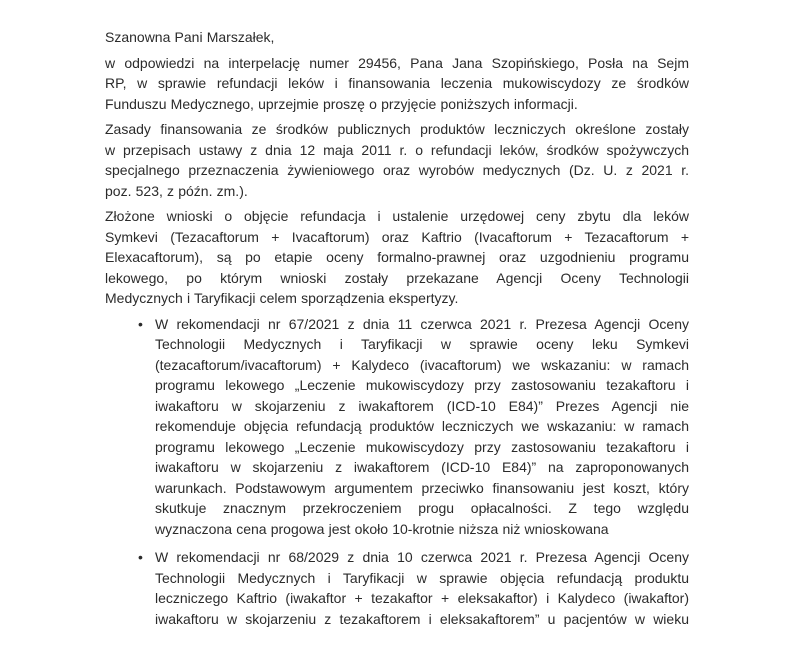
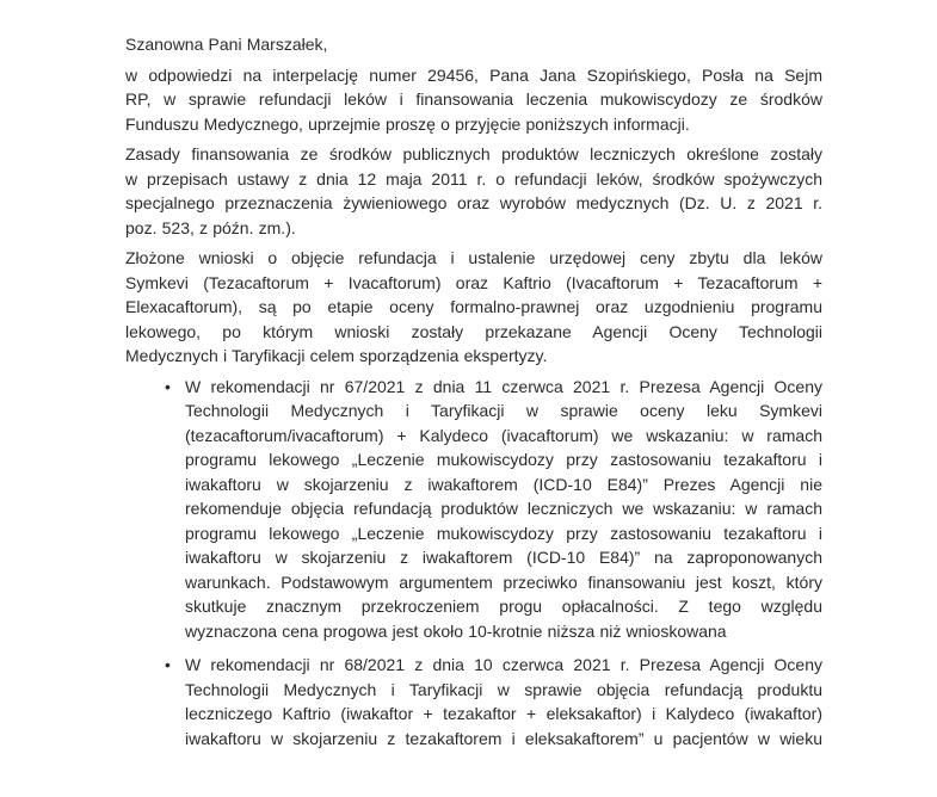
  Szanowna Pani Marszałek,
  w odpowiedzi na interpelację numer 29456, Pana Jana Szopińskiego, Posła na Sejm
  RP, w sprawie refundacji leków i finansowania leczenia mukowiscydozy ze środków
  Funduszu Medycznego, uprzejmie proszę o przyjęcie poniższych informacji.
  Zasady finansowania ze środków publicznych produktów leczniczych określone zostały
  w przepisach ustawy z dnia 12 maja 2011 r. o refundacji leków, środków spożywczych
  specjalnego przeznaczenia żywieniowego oraz wyrobów medycznych (Dz. U. z 2021 r.
  poz. 523, z późn. zm.).
  Złożone wnioski o objęcie refundacja i ustalenie urzędowej ceny zbytu dla leków
  Symkevi (Tezacaftorum + Ivacaftorum) oraz Kaftrio (Ivacaftorum + Tezacaftorum +
  Elexacaftorum), są po etapie oceny formalno-prawnej oraz uzgodnieniu programu
  lekowego, po którym wnioski zostały przekazane Agencji Oceny Technologii
  Medycznych i Taryfikacji celem sporządzenia ekspertyzy.
  •
  W rekomendacji nr 67/2021 z dnia 11 czerwca 2021 r. Prezesa Agencji Oceny
  Technologii Medycznych i Taryfikacji w sprawie oceny leku Symkevi
  (tezacaftorum/ivacaftorum) + Kalydeco (ivacaftorum) we wskazaniu: w ramach
  programu lekowego „Leczenie mukowiscydozy przy zastosowaniu tezakaftoru i
  iwakaftoru w skojarzeniu z iwakaftorem (ICD-10 E84)” Prezes Agencji nie
  rekomenduje objęcia refundacją produktów leczniczych we wskazaniu: w ramach
  programu lekowego „Leczenie mukowiscydozy przy zastosowaniu tezakaftoru i
  iwakaftoru w skojarzeniu z iwakaftorem (ICD-10 E84)” na zaproponowanych
  warunkach. Podstawowym argumentem przeciwko finansowaniu jest koszt, który
  skutkuje znacznym przekroczeniem progu opłacalności. Z tego względu
  wyznaczona cena progowa jest około 10-krotnie niższa niż wnioskowana
  •
- W rekomendacji nr 68/2029 z dnia 10 czerwca 2021 r. Prezesa Agencji Oceny
+ W rekomendacji nr 68/2021 z dnia 10 czerwca 2021 r. Prezesa Agencji Oceny
  Technologii Medycznych i Taryfikacji w sprawie objęcia refundacją produktu
  leczniczego Kaftrio (iwakaftor + tezakaftor + eleksakaftor) i Kalydeco (iwakaftor)
  iwakaftoru w skojarzeniu z tezakaftorem i eleksakaftorem” u pacjentów w wieku
